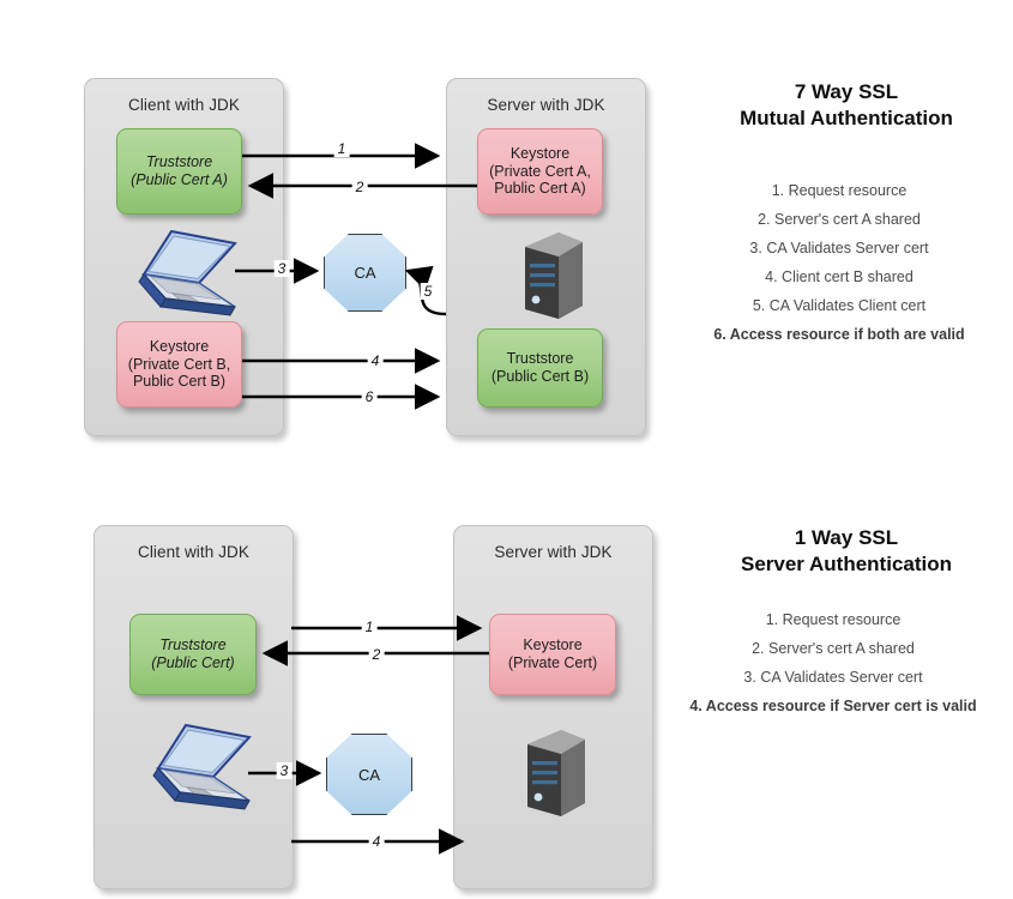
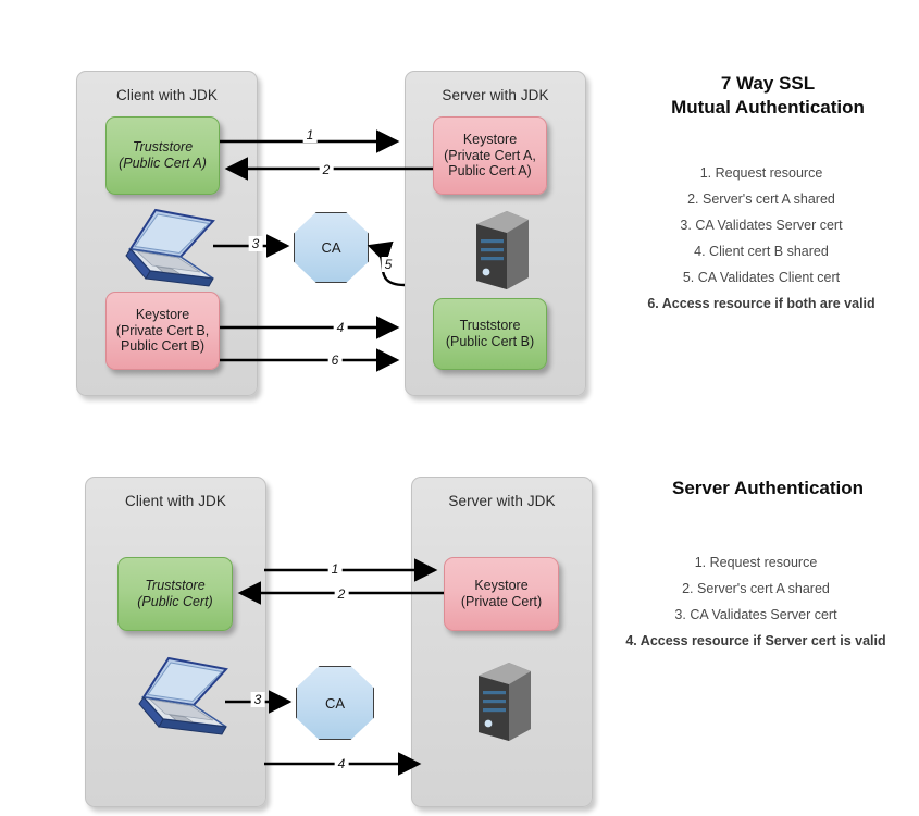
  Client with JDK
  Server with JDK
  Truststore
  (Public Cert A)
  Keystore
  (Private Cert A,
  Public Cert A)
  Keystore
  (Private Cert B,
  Public Cert B)
  Truststore
  (Public Cert B)
  CA
  1
  2
  3
  5
  4
  6
  7 Way SSL
  Mutual Authentication
  1. Request resource
  2. Server's cert A shared
  3. CA Validates Server cert
  4. Client cert B shared
  5. CA Validates Client cert
  6. Access resource if both are valid
  Client with JDK
  Server with JDK
  Truststore
  (Public Cert)
  Keystore
  (Private Cert)
  CA
  1
  2
  3
  4
- 1 Way SSL
  Server Authentication
  1. Request resource
  2. Server's cert A shared
  3. CA Validates Server cert
  4. Access resource if Server cert is valid
